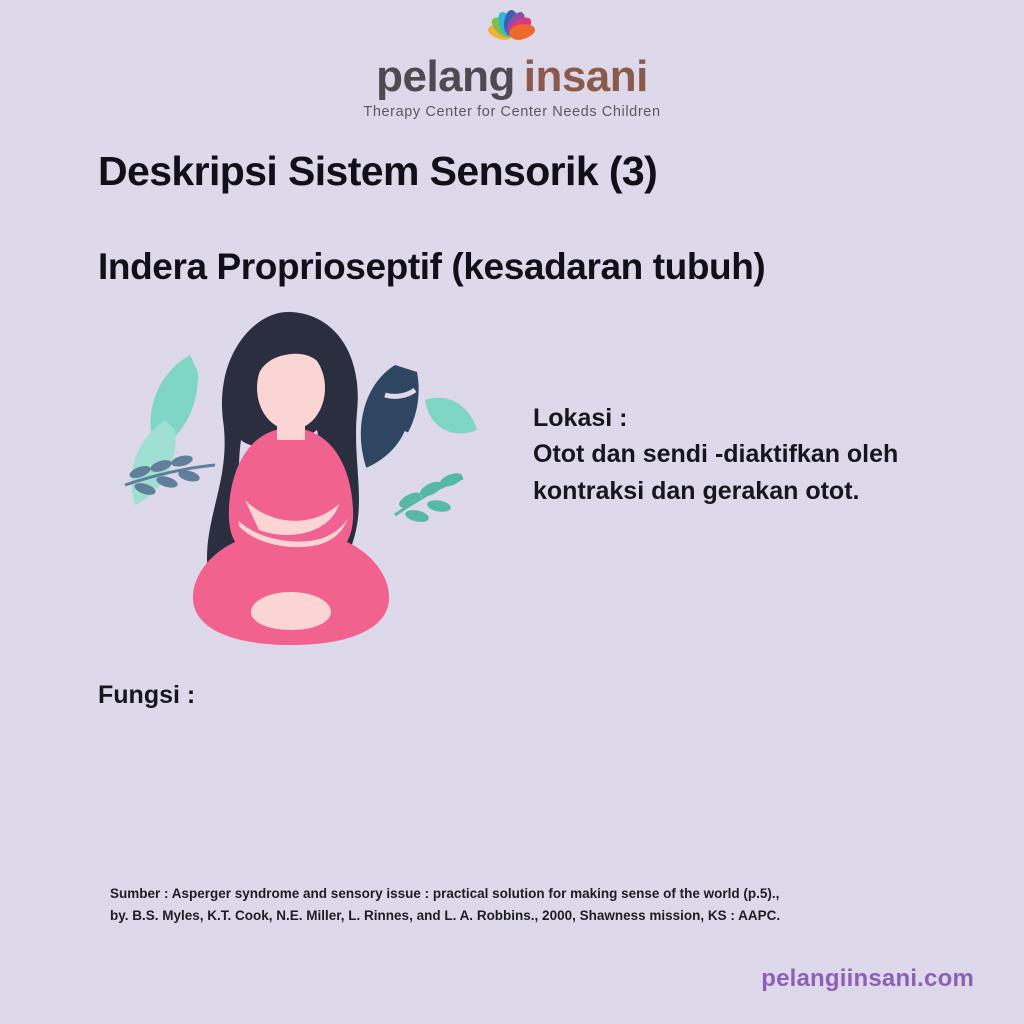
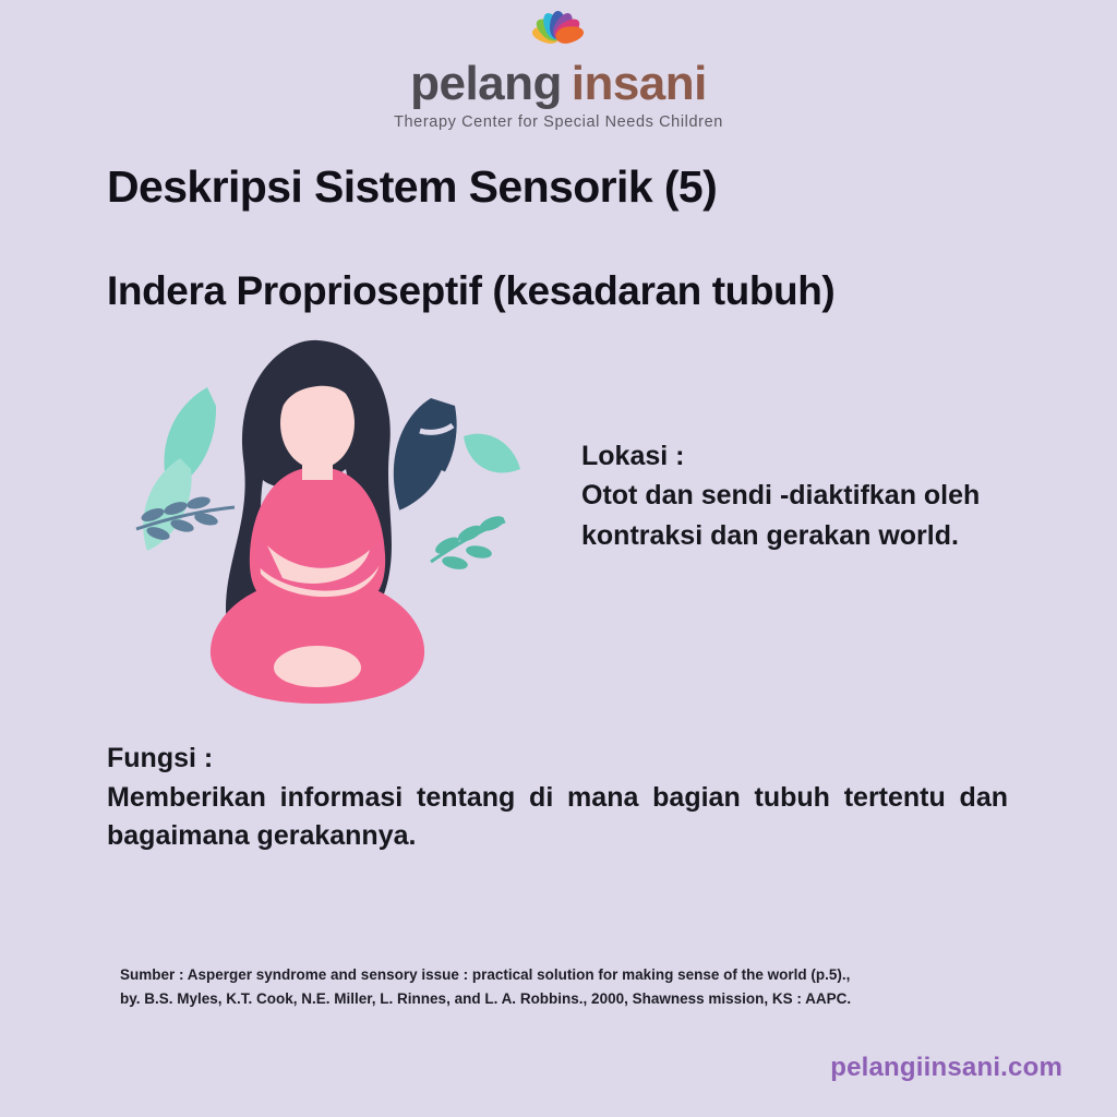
  pelang insani
- Therapy Center for Center Needs Children
+ Therapy Center for Special Needs Children
- Deskripsi Sistem Sensorik (3)
+ Deskripsi Sistem Sensorik (5)
  Indera Proprioseptif (kesadaran tubuh)
  Lokasi :
- Otot dan sendi -diaktifkan oleh kontraksi dan gerakan otot.
+ Otot dan sendi -diaktifkan oleh kontraksi dan gerakan world.
  Fungsi :
+ Memberikan informasi tentang di mana bagian tubuh tertentu dan bagaimana gerakannya.
  Sumber : Asperger syndrome and sensory issue : practical solution for making sense of the world (p.5).,
  by. B.S. Myles, K.T. Cook, N.E. Miller, L. Rinnes, and L. A. Robbins., 2000, Shawness mission, KS : AAPC.
  pelangiinsani.com
